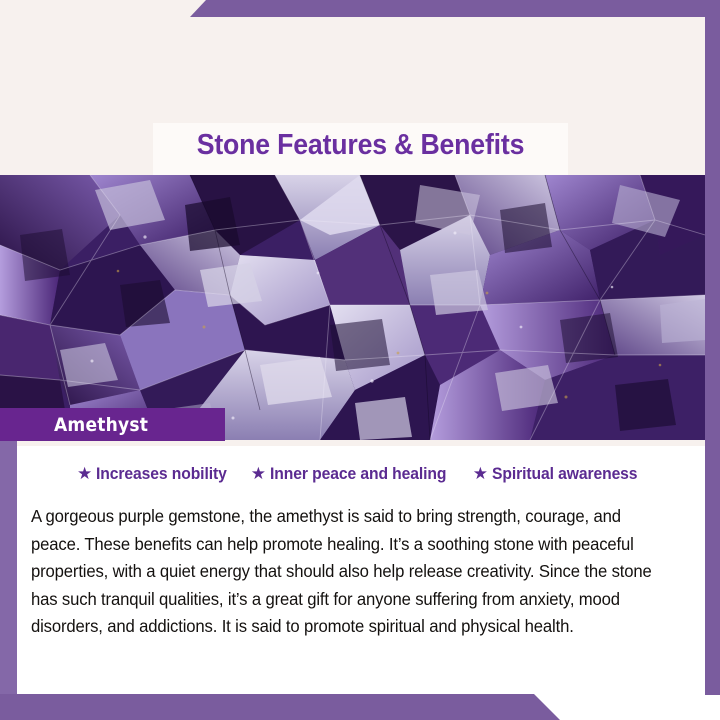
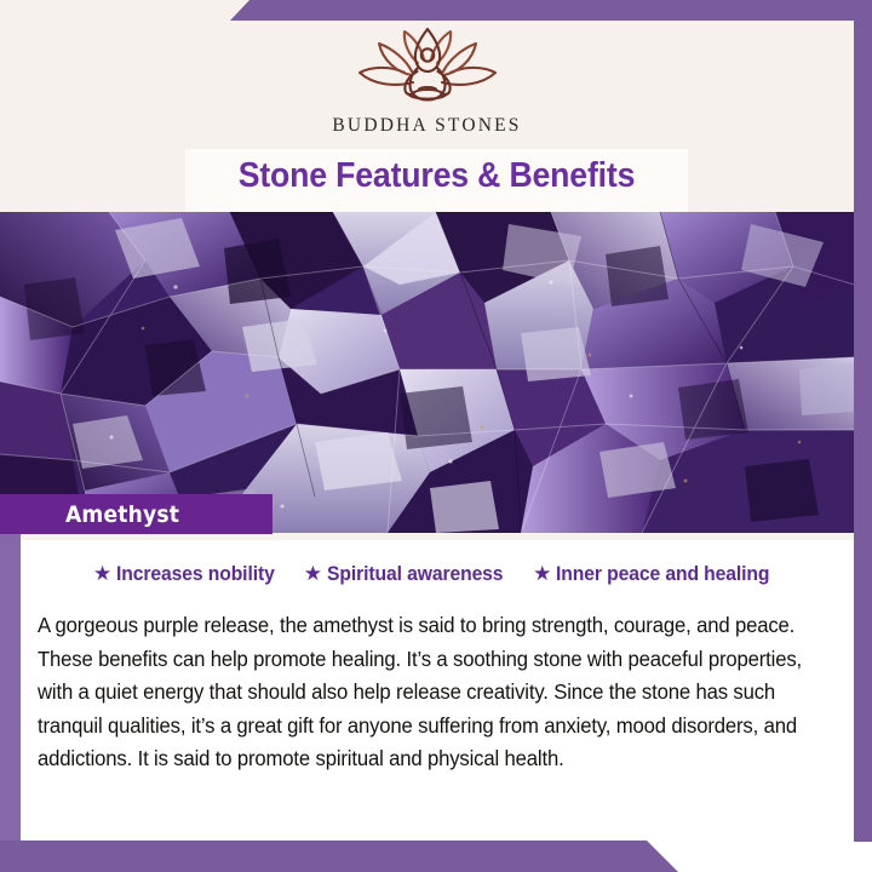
+ BUDDHA STONES
  Stone Features & Benefits
  Amethyst
  ★
  Increases nobility
  ★
- Inner peace and healing
+ Spiritual awareness
  ★
- Spiritual awareness
+ Inner peace and healing
- A gorgeous purple gemstone, the amethyst is said to bring strength, courage, and peace. These benefits can help promote healing. It’s a soothing stone with peaceful properties, with a quiet energy that should also help release creativity. Since the stone has such tranquil qualities, it’s a great gift for anyone suffering from anxiety, mood disorders, and addictions. It is said to promote spiritual and physical health.
+ A gorgeous purple release, the amethyst is said to bring strength, courage, and peace. These benefits can help promote healing. It’s a soothing stone with peaceful properties, with a quiet energy that should also help release creativity. Since the stone has such tranquil qualities, it’s a great gift for anyone suffering from anxiety, mood disorders, and addictions. It is said to promote spiritual and physical health.
